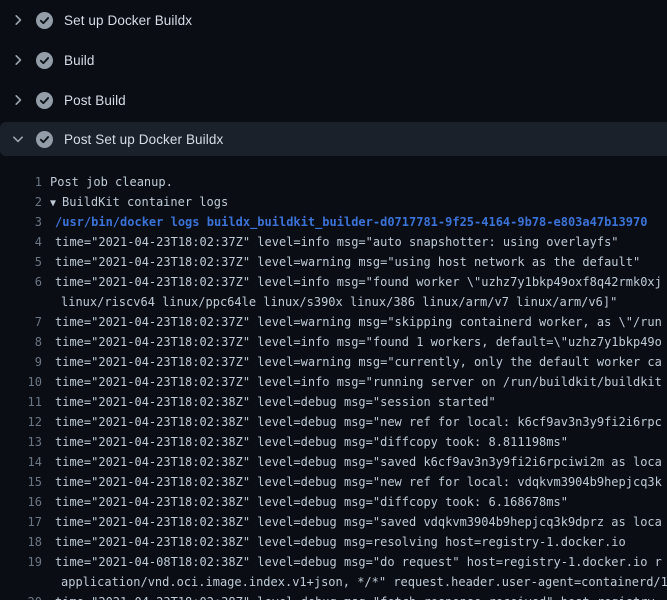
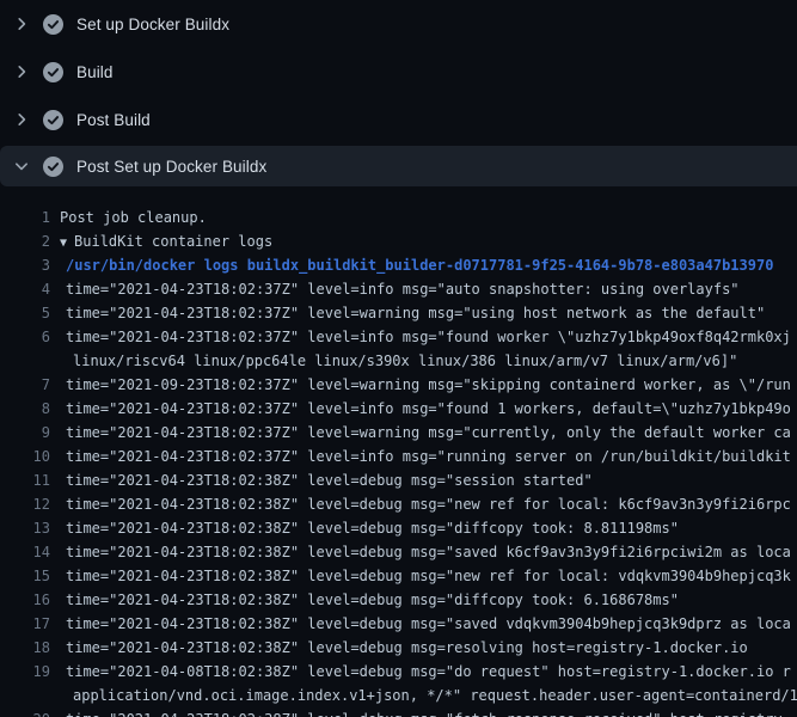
  Set up Docker Buildx
  Build
  Post Build
  Post Set up Docker Buildx
  1
  Post job cleanup.
  2
  ▼ BuildKit container logs
  3
  /usr/bin/docker logs buildx_buildkit_builder-d0717781-9f25-4164-9b78-e803a47b13970
  4
  time="2021-04-23T18:02:37Z" level=info msg="auto snapshotter: using overlayfs"
  5
  time="2021-04-23T18:02:37Z" level=warning msg="using host network as the default"
  6
  time="2021-04-23T18:02:37Z" level=info msg="found worker \"uzhz7y1bkp49oxf8q42rmk0xj
  linux/riscv64 linux/ppc64le linux/s390x linux/386 linux/arm/v7 linux/arm/v6]"
  7
- time="2021-04-23T18:02:37Z" level=warning msg="skipping containerd worker, as \"/run
+ time="2021-09-23T18:02:37Z" level=warning msg="skipping containerd worker, as \"/run
  8
  time="2021-04-23T18:02:37Z" level=info msg="found 1 workers, default=\"uzhz7y1bkp49o
  9
  time="2021-04-23T18:02:37Z" level=warning msg="currently, only the default worker ca
  10
  time="2021-04-23T18:02:37Z" level=info msg="running server on /run/buildkit/buildkit
  11
  time="2021-04-23T18:02:38Z" level=debug msg="session started"
  12
  time="2021-04-23T18:02:38Z" level=debug msg="new ref for local: k6cf9av3n3y9fi2i6rpc
  13
  time="2021-04-23T18:02:38Z" level=debug msg="diffcopy took: 8.811198ms"
  14
  time="2021-04-23T18:02:38Z" level=debug msg="saved k6cf9av3n3y9fi2i6rpciwi2m as loca
  15
  time="2021-04-23T18:02:38Z" level=debug msg="new ref for local: vdqkvm3904b9hepjcq3k
  16
  time="2021-04-23T18:02:38Z" level=debug msg="diffcopy took: 6.168678ms"
  17
  time="2021-04-23T18:02:38Z" level=debug msg="saved vdqkvm3904b9hepjcq3k9dprz as loca
  18
  time="2021-04-23T18:02:38Z" level=debug msg=resolving host=registry-1.docker.io
  19
  time="2021-04-08T18:02:38Z" level=debug msg="do request" host=registry-1.docker.io r
  application/vnd.oci.image.index.v1+json, */*" request.header.user-agent=containerd/1
